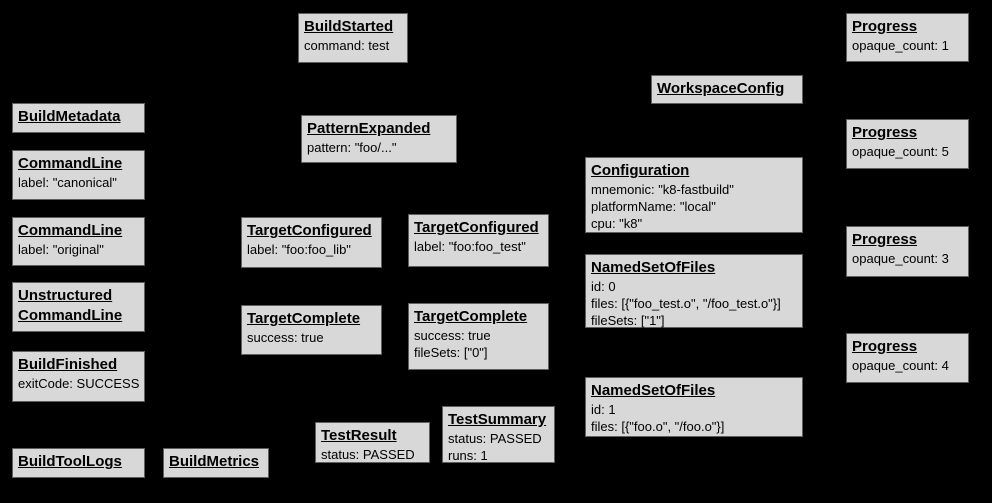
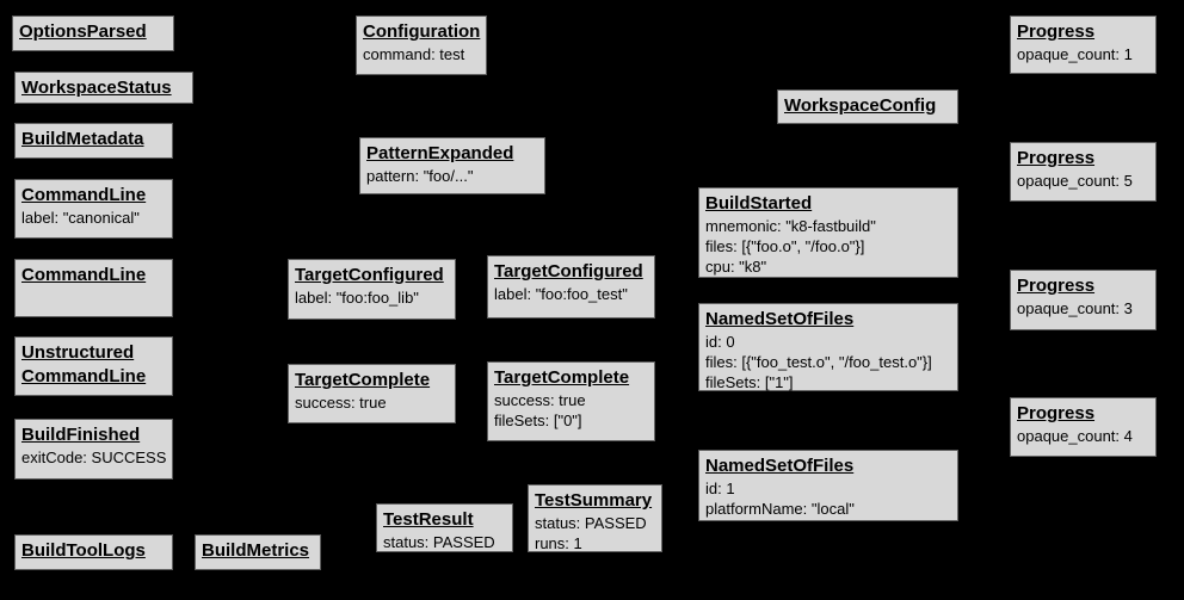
+ OptionsParsed
+ WorkspaceStatus
  BuildMetadata
  CommandLine
  label: "canonical"
  CommandLine
- label: "original"
  Unstructured
  CommandLine
  BuildFinished
  exitCode: SUCCESS
  BuildToolLogs
  BuildMetrics
- BuildStarted
+ Configuration
  command: test
  PatternExpanded
  pattern: "foo/..."
  TargetConfigured
  label: "foo:foo_lib"
  TargetConfigured
  label: "foo:foo_test"
  TargetComplete
  success: true
  TargetComplete
  success: true
  fileSets: ["0"]
  TestResult
  status: PASSED
  TestSummary
  status: PASSED
  runs: 1
  WorkspaceConfig
- Configuration
+ BuildStarted
  mnemonic: "k8-fastbuild"
- platformName: "local"
+ files: [{"foo.o", "/foo.o"}]
  cpu: "k8"
  NamedSetOfFiles
  id: 0
  files: [{"foo_test.o", "/foo_test.o"}]
  fileSets: ["1"]
  NamedSetOfFiles
  id: 1
- files: [{"foo.o", "/foo.o"}]
+ platformName: "local"
  Progress
  opaque_count: 1
  Progress
  opaque_count: 5
  Progress
  opaque_count: 3
  Progress
  opaque_count: 4
